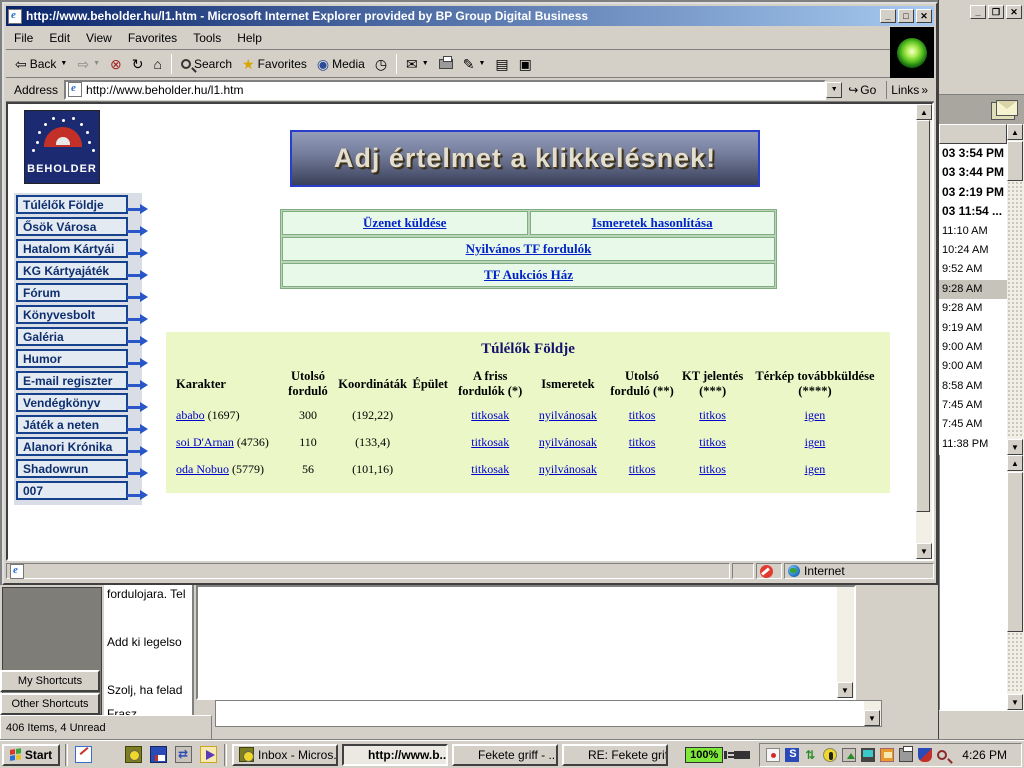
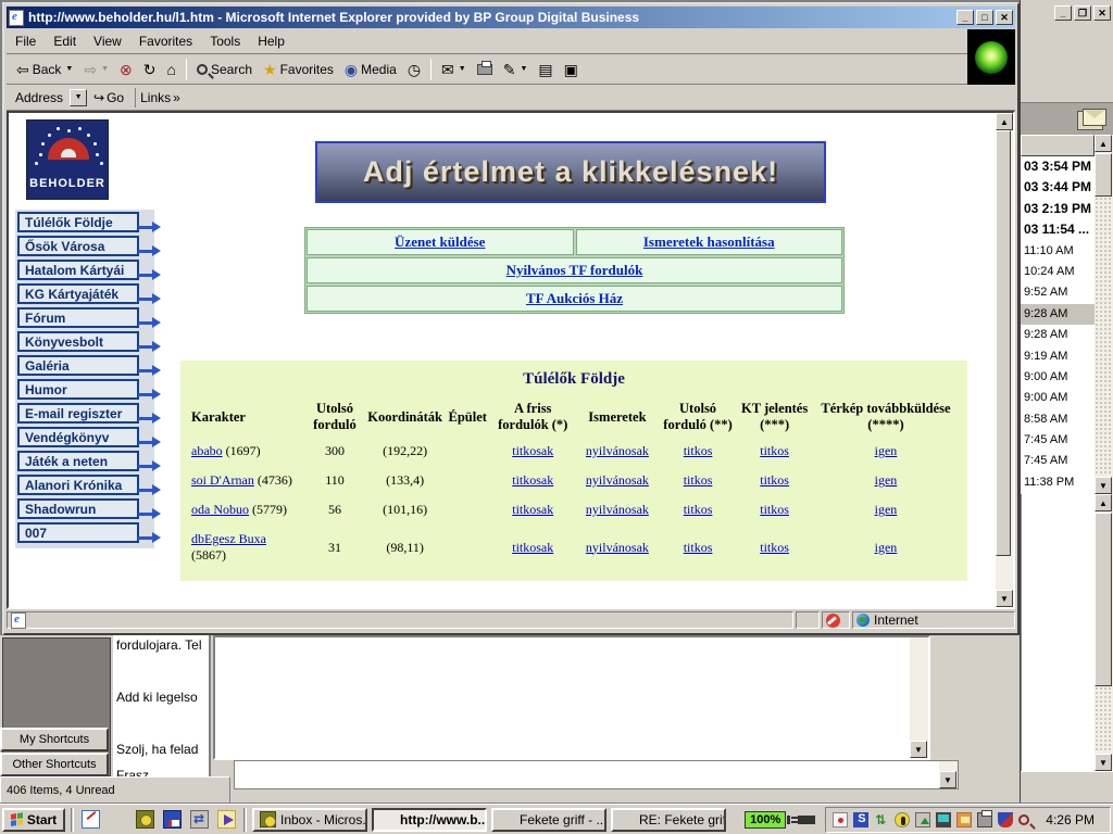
  _
  ❐
  ✕
  03 3:54 PM
  03 3:44 PM
  03 2:19 PM
  03 11:54 ...
  11:10 AM
  10:24 AM
  9:52 AM
  9:28 AM
  9:28 AM
  9:19 AM
  9:00 AM
  9:00 AM
  8:58 AM
  7:45 AM
  7:45 AM
  11:38 PM
  ▲
  ▼
  ▲
  ▼
  My Shortcuts
  Other Shortcuts
  fordulojara. Tel
  Add ki legelso
  Szolj, ha felad
  Frasz
  ▼
  ▼
  406 Items, 4 Unread
  http://www.beholder.hu/l1.htm - Microsoft Internet Explorer provided by BP Group Digital Business
  _
  □
  ✕
  File
  Edit
  View
  Favorites
  Tools
  Help
  ⇦
  Back
  ⇨
  ⊗
  ↻
  ⌂
  Search
  ★
  Favorites
  ◉
  Media
  ◷
  ✉
  ✎
  ▤
  ▣
  Address
- http://www.beholder.hu/l1.htm
  ↪
  Go
  Links
  »
  BEHOLDER
  Túlélők Földje
  Ősök Városa
  Hatalom Kártyái
  KG Kártyajáték
  Fórum
  Könyvesbolt
  Galéria
  Humor
  E-mail regiszter
  Vendégkönyv
  Játék a neten
  Alanori Krónika
  Shadowrun
  007
  Adj értelmet a klikkelésnek!
  Üzenet küldése
  Ismeretek hasonlítása
  Nyilvános TF fordulók
  TF Aukciós Ház
  Túlélők Földje
  Karakter	Utolsó forduló	Koordináták	Épület	A friss fordulók (*)	Ismeretek	Utolsó forduló (**)	KT jelentés (***)	Térkép továbbküldése (****)
  ababo (1697)	300	(192,22)		titkosak	nyilvánosak	titkos	titkos	igen
  soi D'Arnan (4736)	110	(133,4)		titkosak	nyilvánosak	titkos	titkos	igen
  oda Nobuo (5779)	56	(101,16)		titkosak	nyilvánosak	titkos	titkos	igen
+ dbEgesz Buxa (5867)	31	(98,11)		titkosak	nyilvánosak	titkos	titkos	igen
  ▲
  ▼
  Internet
  Start
  Inbox - Micros.
  http://www.b..
  Fekete griff - ..
  RE: Fekete gri
  100%
  4:26 PM
